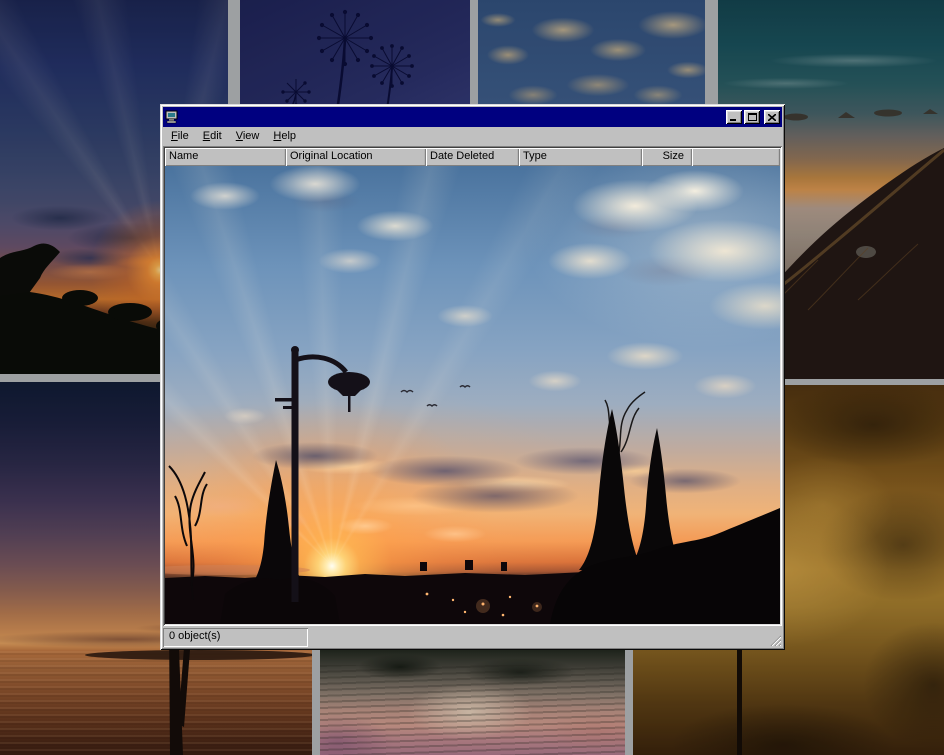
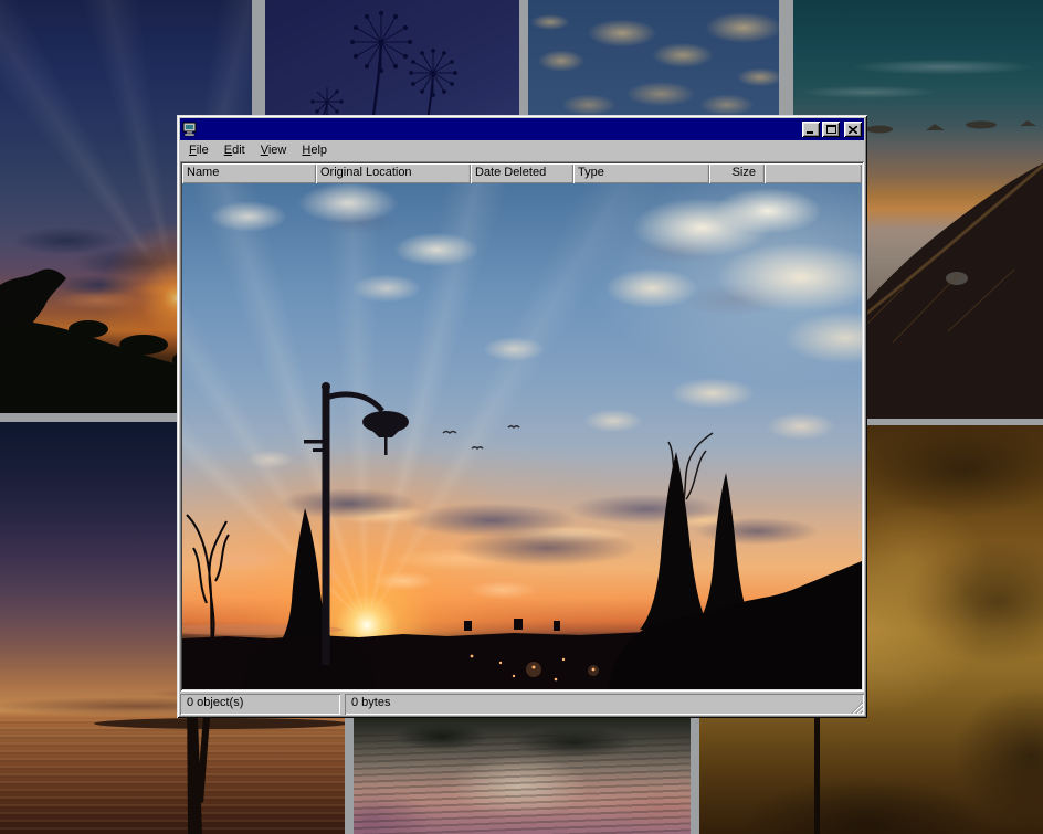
  File
  Edit
  View
  Help
  Name
  Original Location
  Date Deleted
  Type
  Size
  0 object(s)
+ 0 bytes
